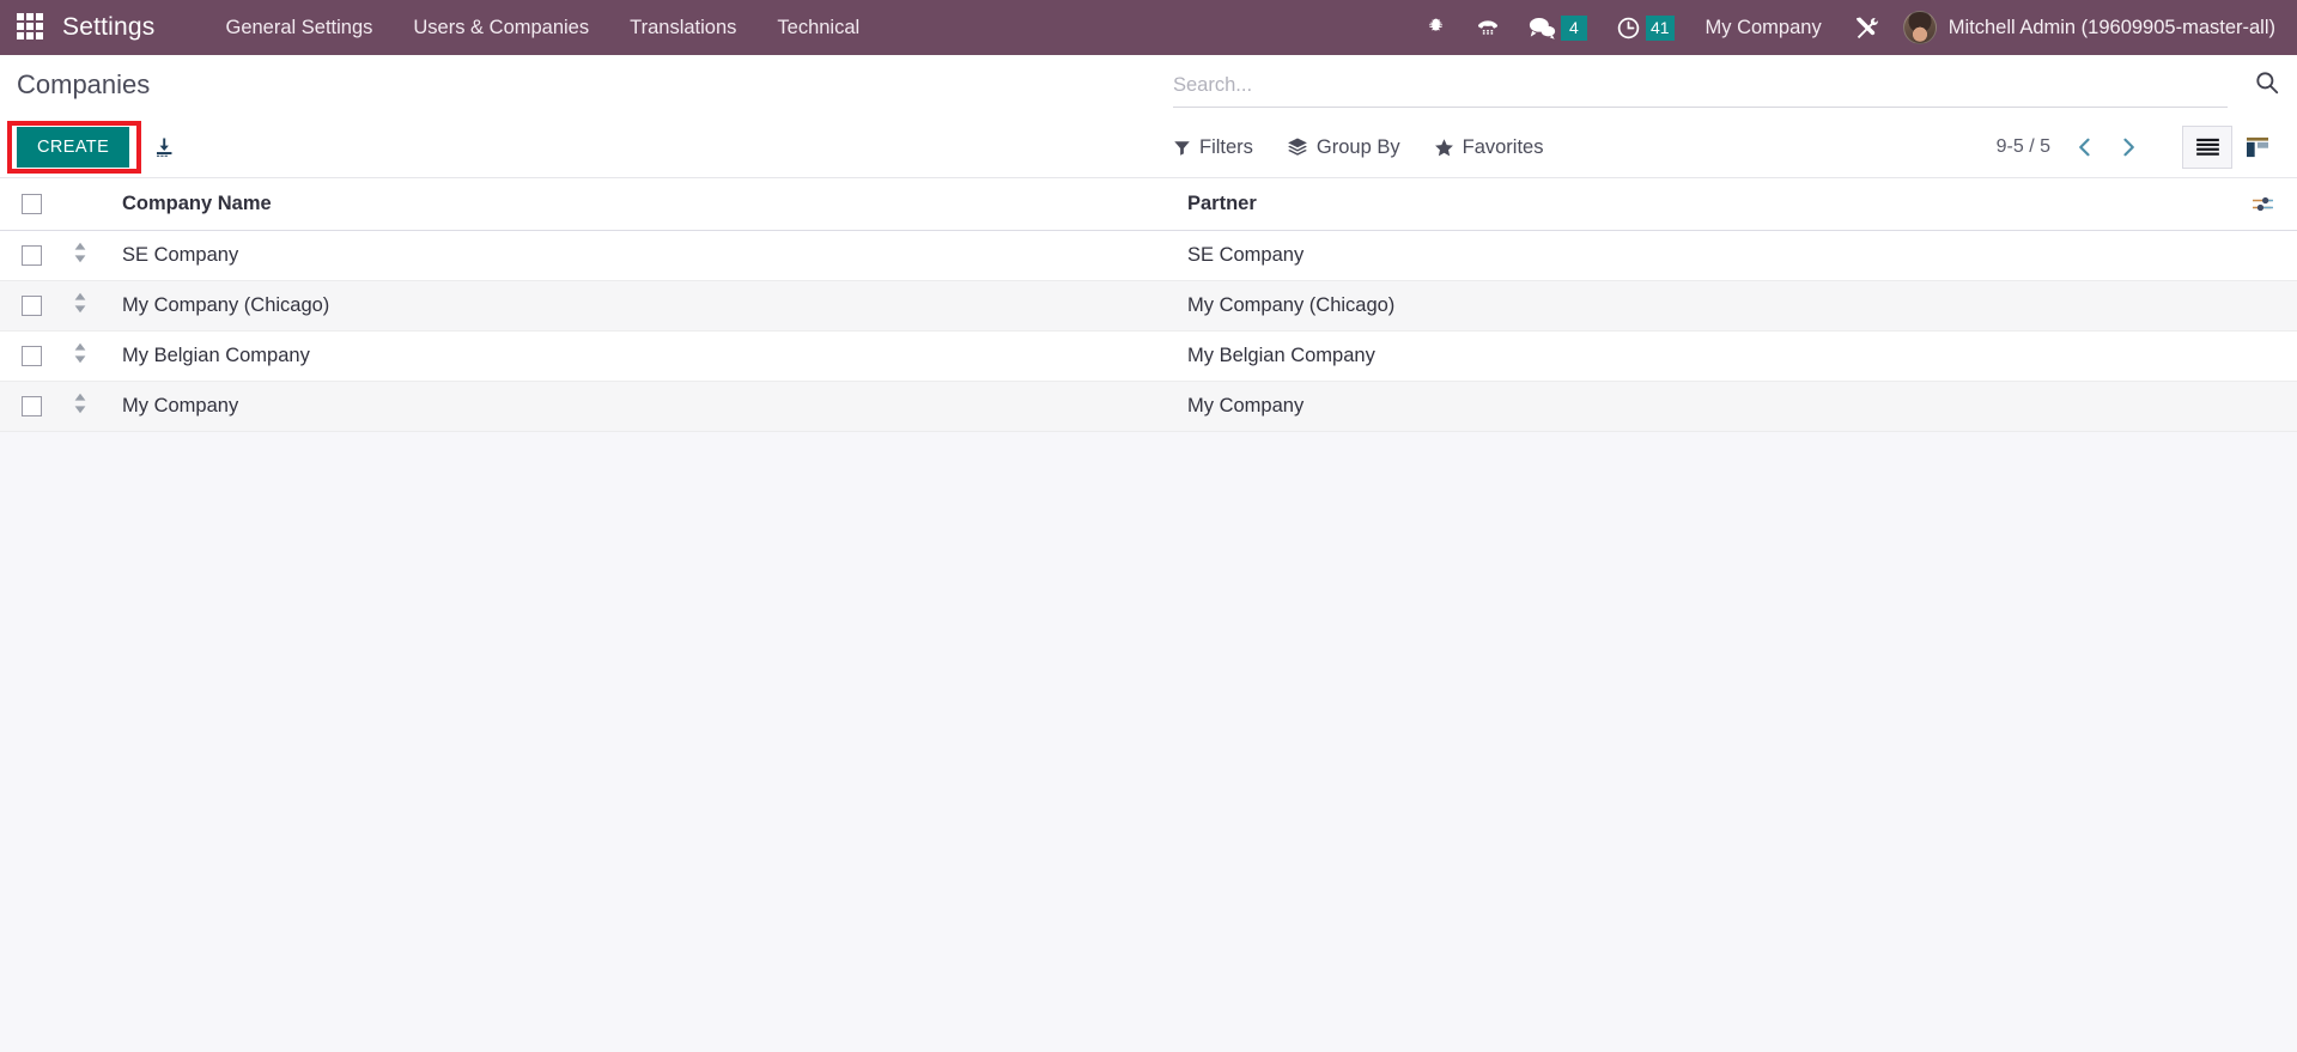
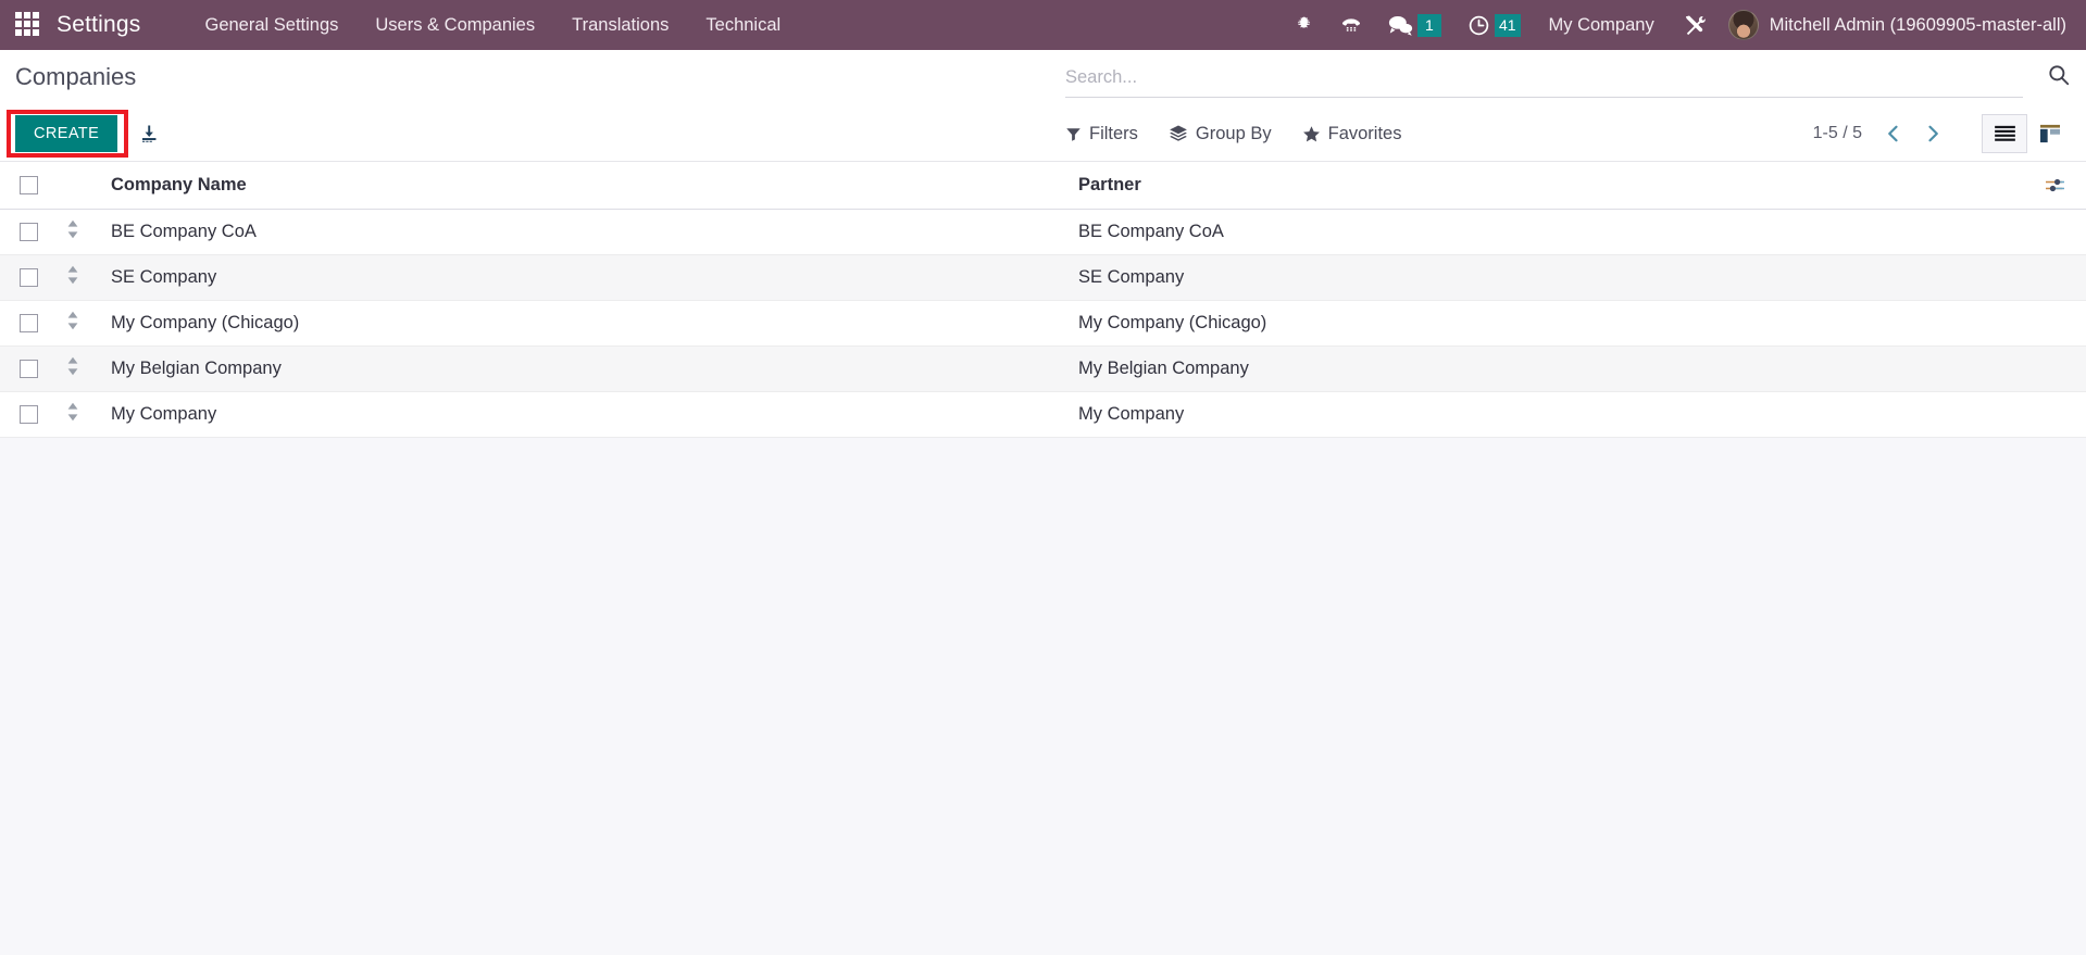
  Settings
  General Settings
  Users & Companies
  Translations
  Technical
- 4
+ 1
  41
  My Company
  Mitchell Admin (19609905-master-all)
  Companies
  Search...
  CREATE
  Filters
  Group By
  Favorites
- 9-5 / 5
+ 1-5 / 5
  		Company Name	Partner
+ 		BE Company CoA	BE Company CoA
  		SE Company	SE Company
  		My Company (Chicago)	My Company (Chicago)
  		My Belgian Company	My Belgian Company
  		My Company	My Company
